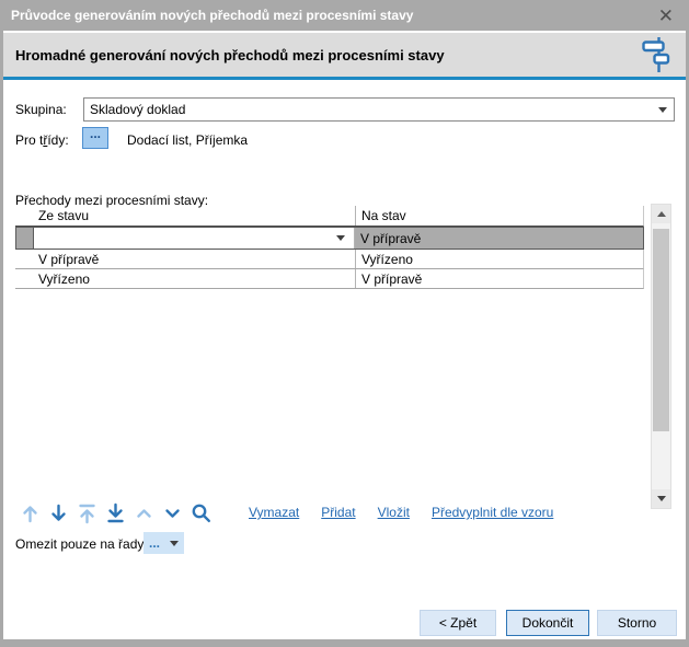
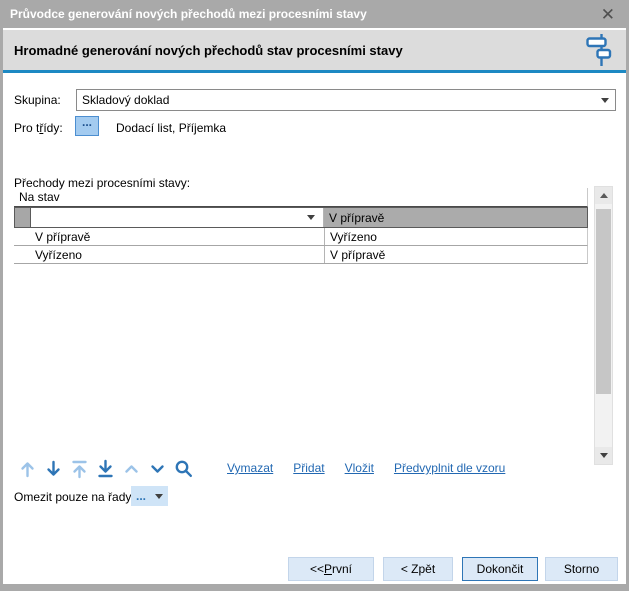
- Průvodce generováním nových přechodů mezi procesními stavy
+ Průvodce generování nových přechodů mezi procesními stavy
  ✕
- Hromadné generování nových přechodů mezi procesními stavy
+ Hromadné generování nových přechodů stav procesními stavy
  Skupina:
  Skladový doklad
  Pro třídy:
  ...
  Dodací list, Příjemka
  Přechody mezi procesními stavy:
- Ze stavu
  Na stav
  V přípravě
  V přípravě
  Vyřízeno
  Vyřízeno
  V přípravě
  Vymazat
  Přidat
  Vložit
  Předvyplnit dle vzoru
  Omezit pouze na řady
  ...
+ <<
+ P
+ rvní
  < Zpět
  Dokončit
  Storno
